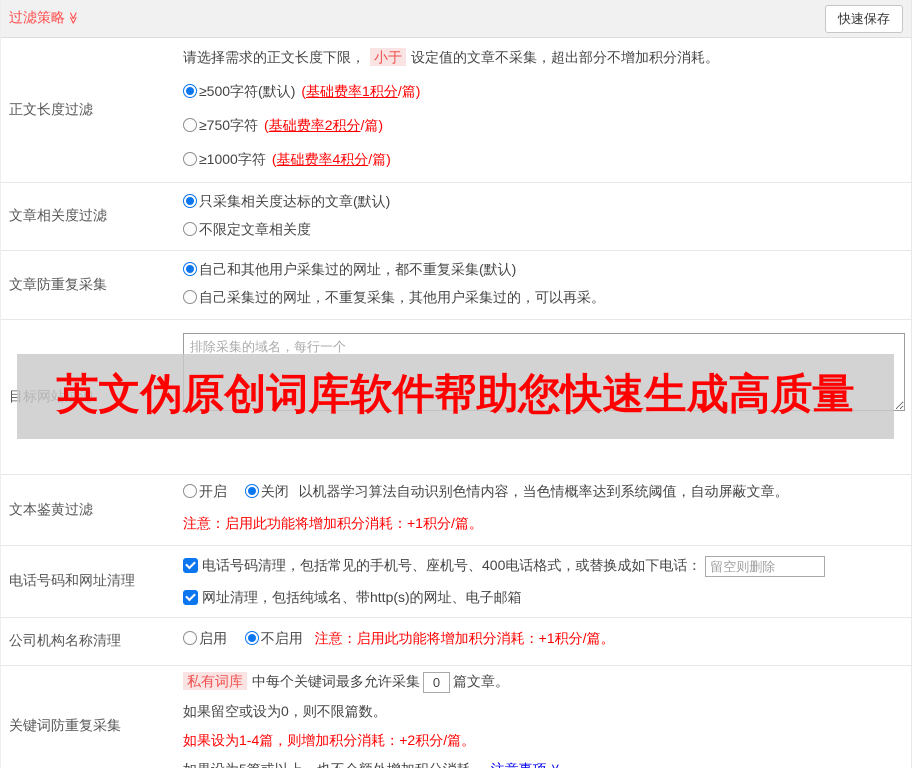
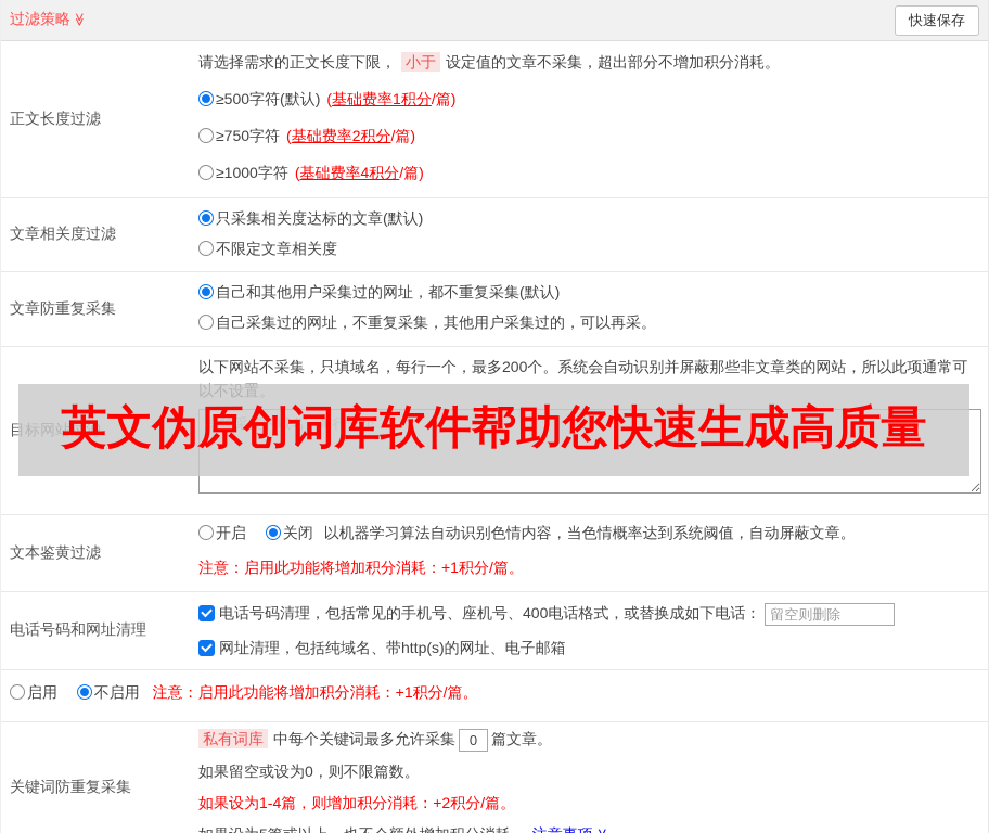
  快速保存
  正文长度过滤
  请选择需求的正文长度下限， 小于 设定值的文章不采集，超出部分不增加积分消耗。
  ≥500字符(默认) (基础费率1积分/篇)
  ≥750字符 (基础费率2积分/篇)
  ≥1000字符 (基础费率4积分/篇)
  文章相关度过滤
  只采集相关度达标的文章(默认)
  不限定文章相关度
  文章防重复采集
  自己和其他用户采集过的网址，都不重复采集(默认)
  自己采集过的网址，不重复采集，其他用户采集过的，可以再采。
  目标网站过滤
+ 以下网站不采集，只填域名，每行一个，最多200个。系统会自动识别并屏蔽那些非文章类的网站，所以此项通常可以不设置。
  排除采集的域名，每行一个
  英文伪原创词库软件帮助您快速生成高质量
  文本鉴黄过滤
  开启 关闭 以机器学习算法自动识别色情内容，当色情概率达到系统阈值，自动屏蔽文章。
  注意：启用此功能将增加积分消耗：+1积分/篇。
  电话号码和网址清理
  电话号码清理，包括常见的手机号、座机号、400电话格式，或替换成如下电话： 留空则删除
  网址清理，包括纯域名、带http(s)的网址、电子邮箱
- 公司机构名称清理
  启用 不启用 注意：启用此功能将增加积分消耗：+1积分/篇。
  关键词防重复采集
  私有词库 中每个关键词最多允许采集 0 篇文章。
  如果留空或设为0，则不限篇数。
  如果设为1-4篇，则增加积分消耗：+2积分/篇。
